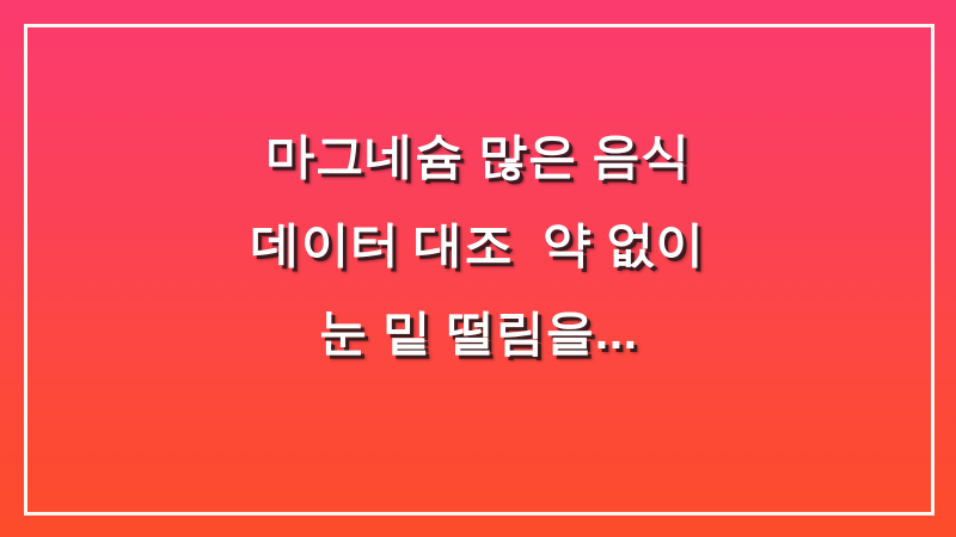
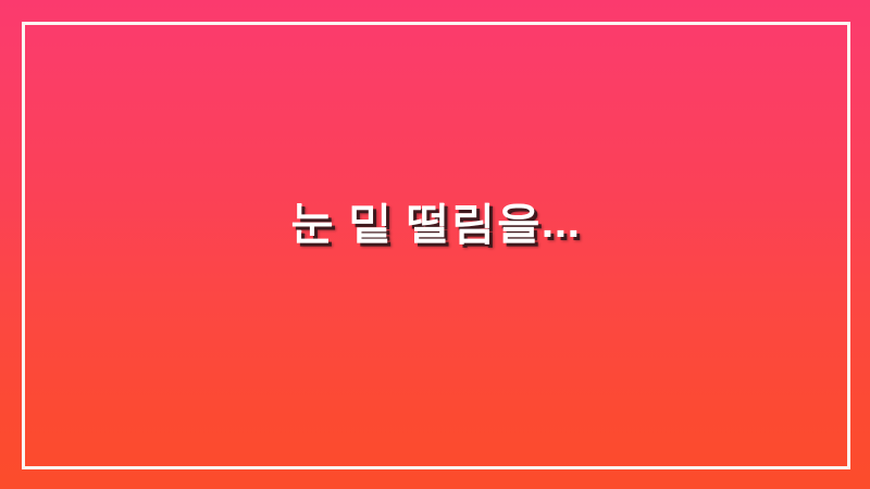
- 마그네슘 많은 음식
- 데이터 대조 약 없이
  눈 밑 떨림을...
